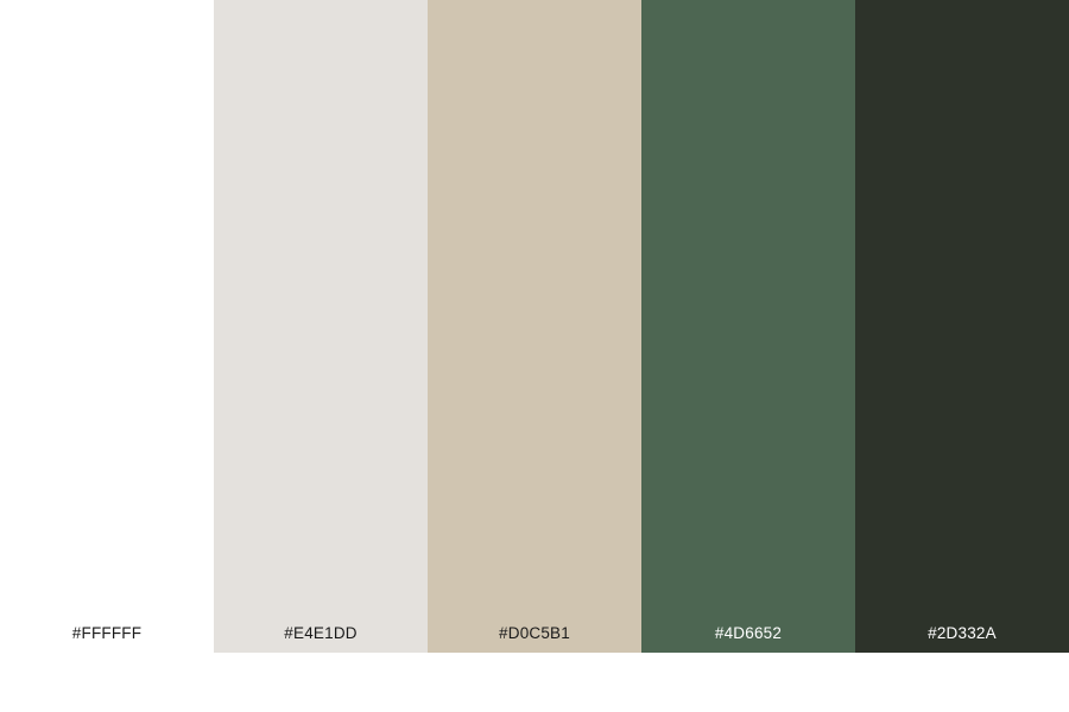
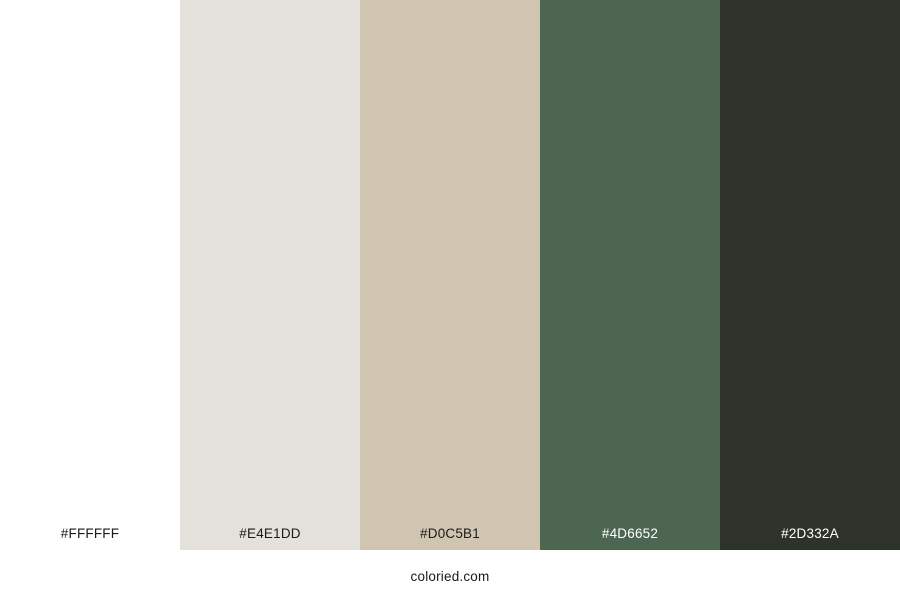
  #FFFFFF
  #E4E1DD
  #D0C5B1
  #4D6652
  #2D332A
+ coloried.com
